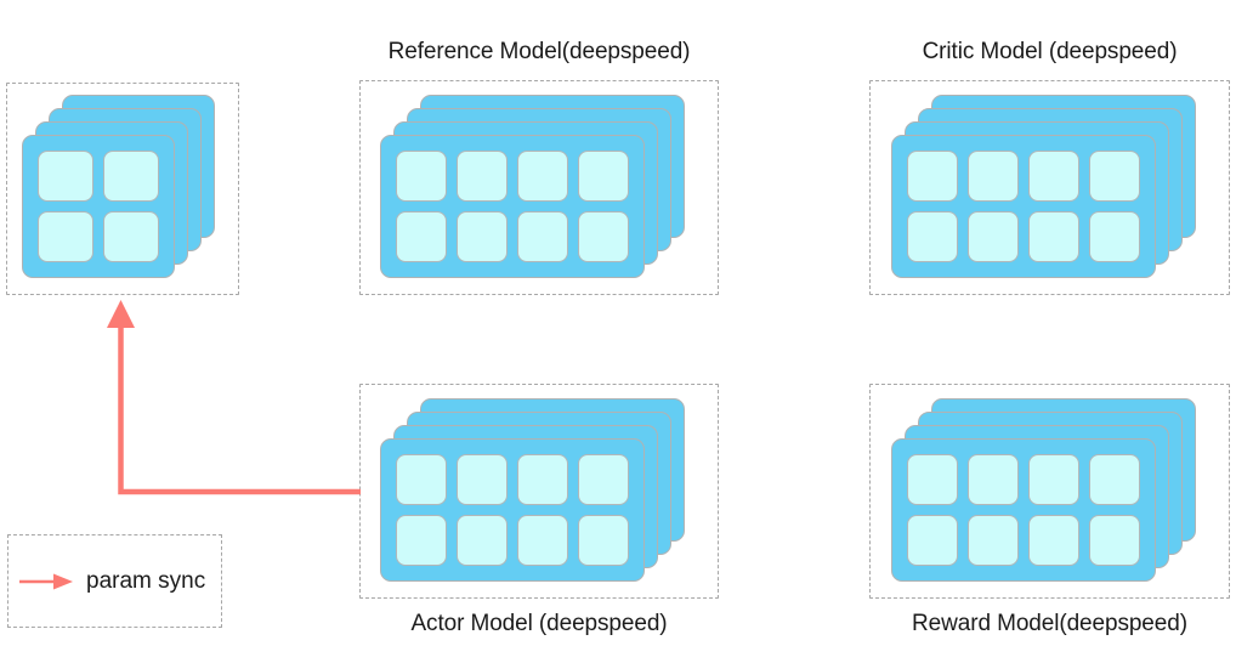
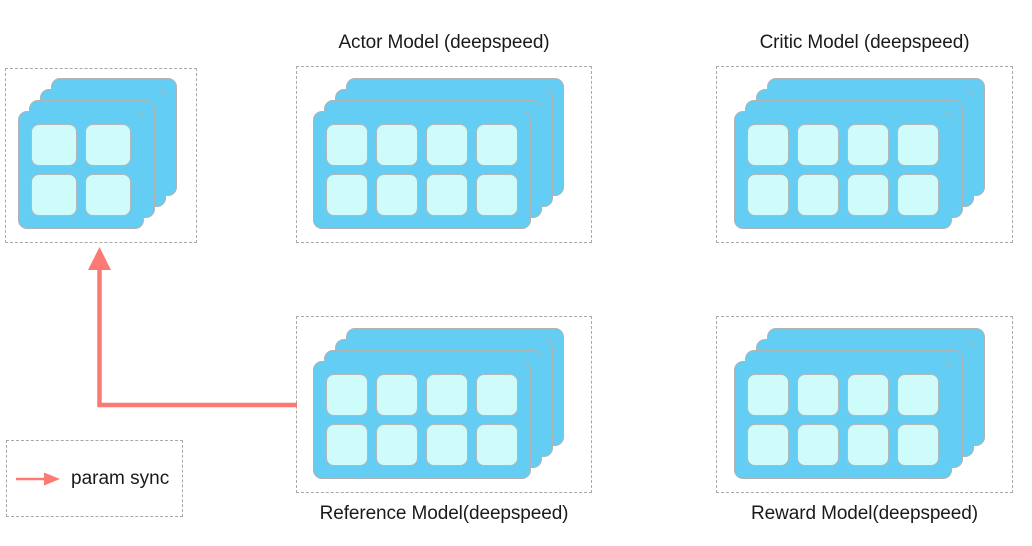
- Reference Model(deepspeed)
+ Actor Model (deepspeed)
  Critic Model (deepspeed)
- Actor Model (deepspeed)
+ Reference Model(deepspeed)
  Reward Model(deepspeed)
  param sync
